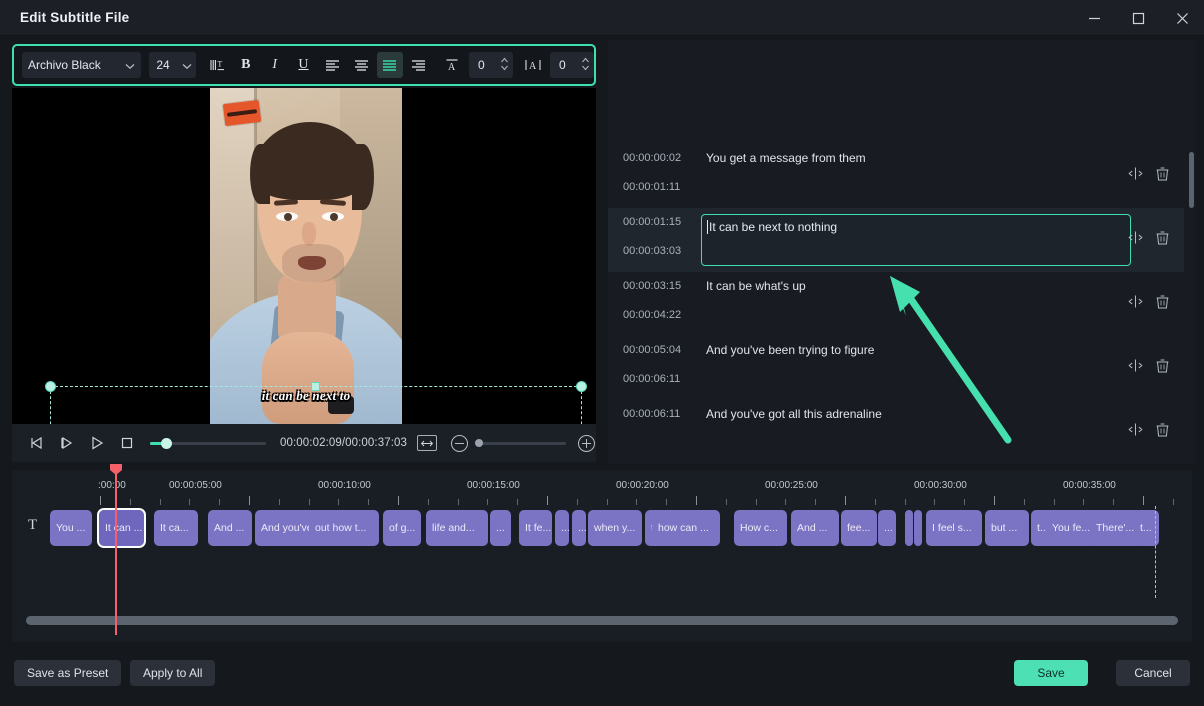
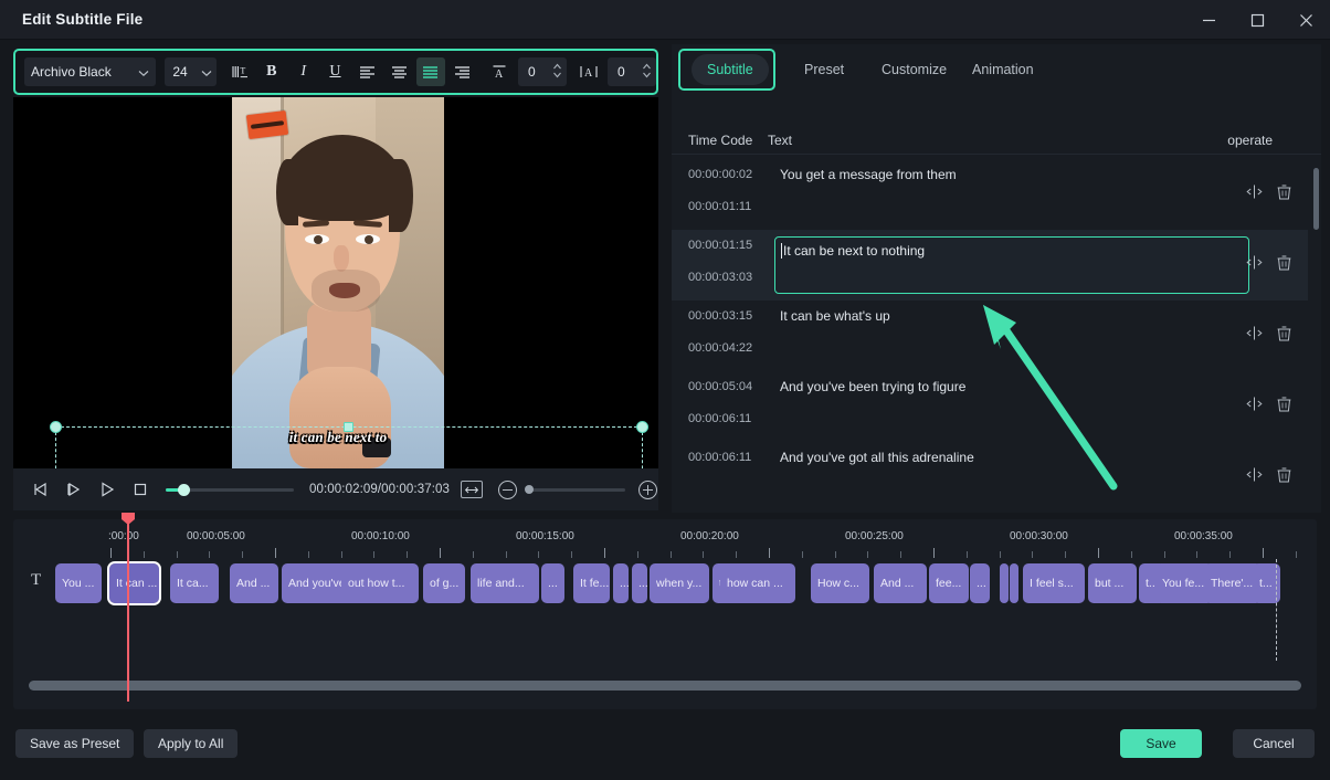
  Edit Subtitle File
  Archivo Black
  24
  T
  B
  I
  U
  A
  0
  A
  0
  it can be next to
  00:00:02:09/00:00:37:03
+ Subtitle
+ Preset
+ Customize
+ Animation
+ Time Code
+ Text
+ operate
  00:00:00:02
  00:00:01:11
  You get a message from them
  00:00:01:15
  00:00:03:03
  It can be next to nothing
  00:00:03:15
  00:00:04:22
  It can be what's up
  00:00:05:04
  00:00:06:11
  And you've been trying to figure
  00:00:06:11
  And you've got all this adrenaline
  :00:00
  00:00:05:00
  00:00:10:00
  00:00:15:00
  00:00:20:00
  00:00:25:00
  00:00:30:00
  00:00:35:00
  T
  You ...
  Itan ...
  It ca...
  And ...
  out how t...
  of g...
  life and...
  ...
  It fe...
  ...
  ...
  when y...
  how can ...
  How c...
  And ...
  fee...
  ...
  I feel s...
  but ...
  t..
  You fe...
  There'...
  t...
  Save as Preset
  Apply to All
  Save
  Cancel
